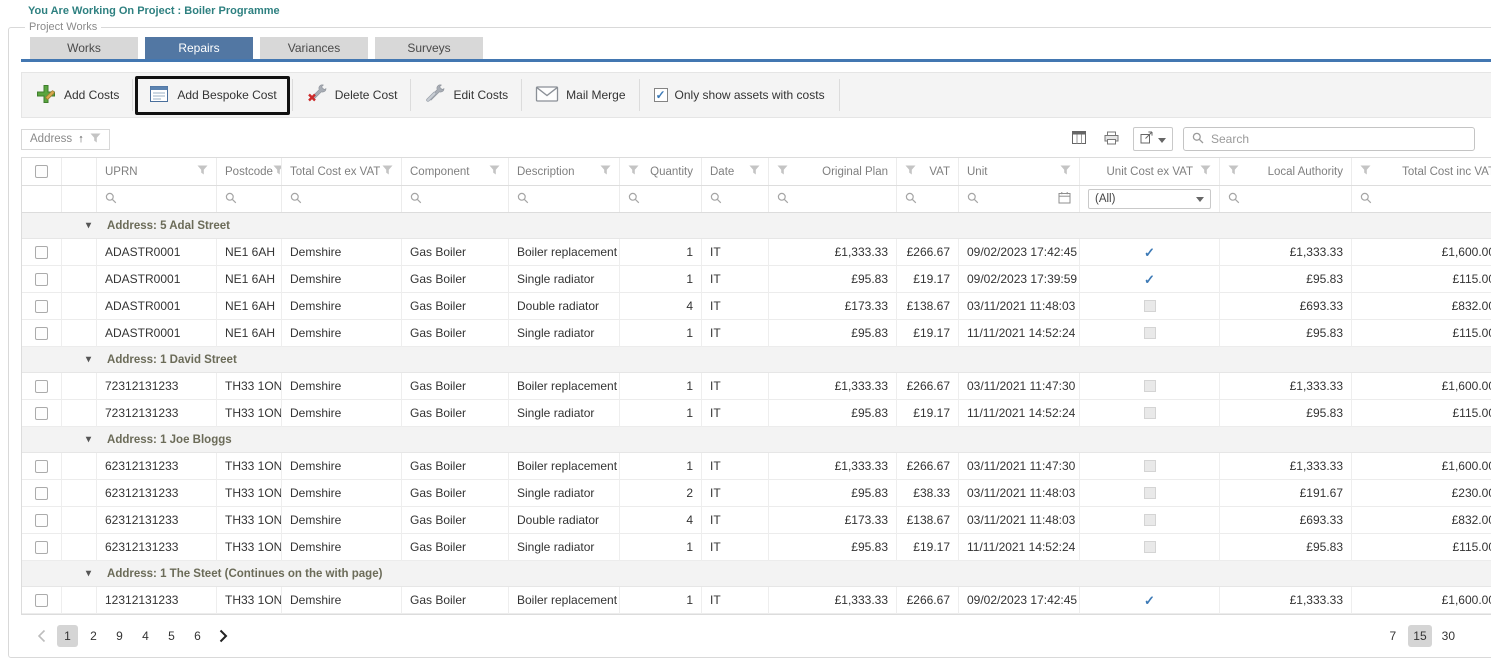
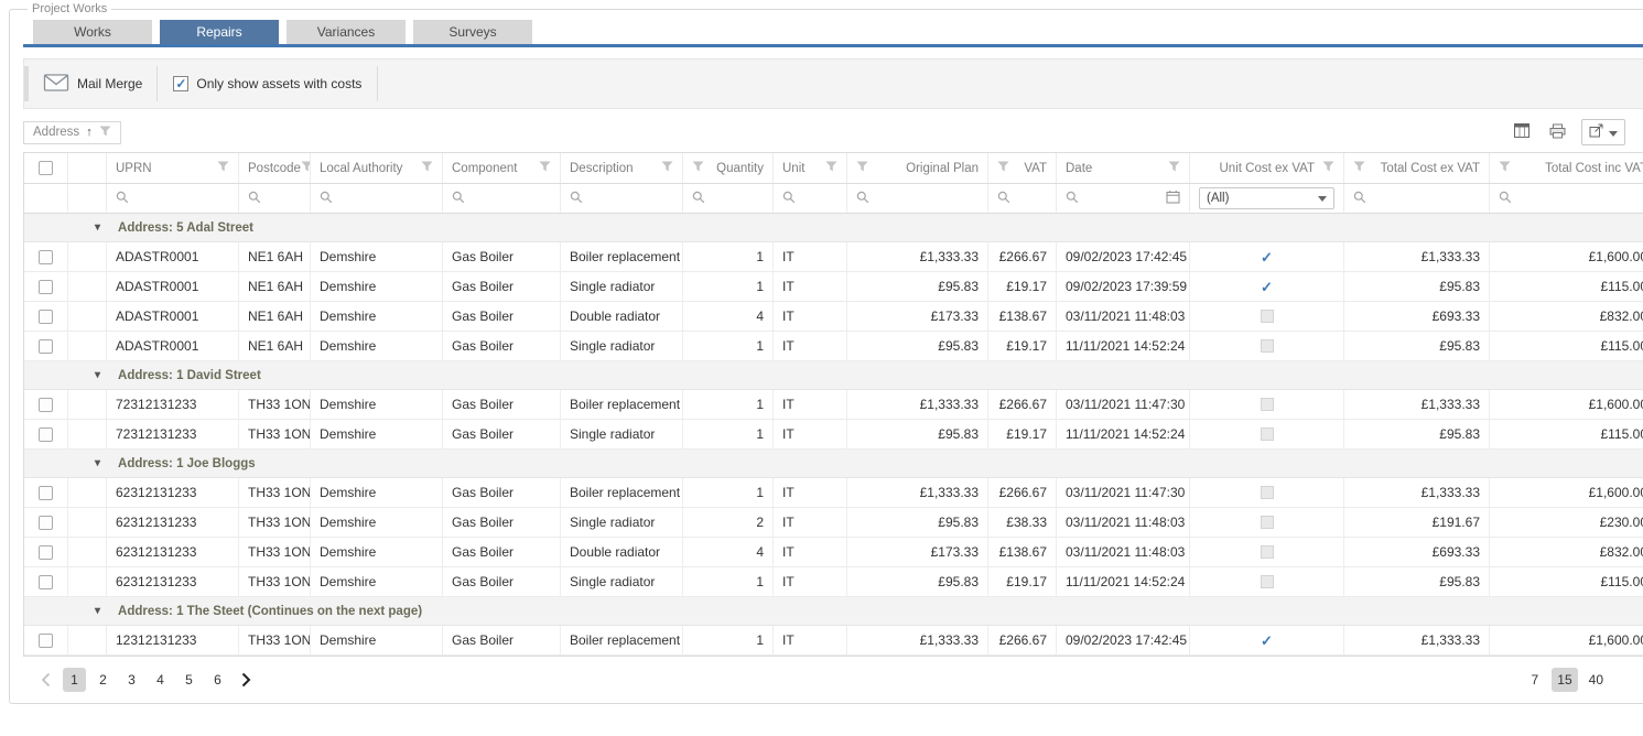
- You Are Working On Project : Boiler Programme
  Project Works
  Works
  Repairs
  Variances
  Surveys
- Add Costs
- Add Bespoke Cost
- Delete Cost
- Edit Costs
  Mail Merge
  ✓
  Only show assets with costs
  Address
  ↑
- Search
  UPRN
  Postcode
- Total Cost ex VAT
+ Local Authority
  Component
  Description
  Quantity
- Date
+ Unit
  Original Plan
  VAT
- Unit
+ Date
  Unit Cost ex VAT
- Local Authority
+ Total Cost ex VAT
  Total Cost inc VA
  (All)
  ▾
  Address: 5 Adal Street
  ADASTR0001
  NE1 6AH
  Demshire
  Gas Boiler
  Boiler replacement
  1
  IT
  £1,333.33
  £266.67
  09/02/2023 17:42:45
  ✓
  £1,333.33
  £1,600.0
  ADASTR0001
  NE1 6AH
  Demshire
  Gas Boiler
  Single radiator
  1
  IT
  £95.83
  £19.17
  09/02/2023 17:39:59
  ✓
  £95.83
  £115.0
  ADASTR0001
  NE1 6AH
  Demshire
  Gas Boiler
  Double radiator
  4
  IT
  £173.33
  £138.67
  03/11/2021 11:48:03
  £693.33
  £832.0
  ADASTR0001
  NE1 6AH
  Demshire
  Gas Boiler
  Single radiator
  1
  IT
  £95.83
  £19.17
  11/11/2021 14:52:24
  £95.83
  £115.0
  ▾
  Address: 1 David Street
  72312131233
  TH33 1ON
  Demshire
  Gas Boiler
  Boiler replacement
  1
  IT
  £1,333.33
  £266.67
  03/11/2021 11:47:30
  £1,333.33
  £1,600.0
  72312131233
  TH33 1ON
  Demshire
  Gas Boiler
  Single radiator
  1
  IT
  £95.83
  £19.17
  11/11/2021 14:52:24
  £95.83
  £115.0
  ▾
  Address: 1 Joe Bloggs
  62312131233
  TH33 1ON
  Demshire
  Gas Boiler
  Boiler replacement
  1
  IT
  £1,333.33
  £266.67
  03/11/2021 11:47:30
  £1,333.33
  £1,600.0
  62312131233
  TH33 1ON
  Demshire
  Gas Boiler
  Single radiator
  2
  IT
  £95.83
  £38.33
  03/11/2021 11:48:03
  £191.67
  £230.0
  62312131233
  TH33 1ON
  Demshire
  Gas Boiler
  Double radiator
  4
  IT
  £173.33
  £138.67
  03/11/2021 11:48:03
  £693.33
  £832.0
  62312131233
  TH33 1ON
  Demshire
  Gas Boiler
  Single radiator
  1
  IT
  £95.83
  £19.17
  11/11/2021 14:52:24
  £95.83
  £115.0
  ▾
- Address: 1 The Steet (Continues on the with page)
+ Address: 1 The Steet (Continues on the next page)
  12312131233
  TH33 1ON
  Demshire
  Gas Boiler
  Boiler replacement
  1
  IT
  £1,333.33
  £266.67
  09/02/2023 17:42:45
  ✓
  £1,333.33
  £1,600.0
  1
  2
- 9
+ 3
  4
  5
  6
  7
  15
- 30
+ 40
